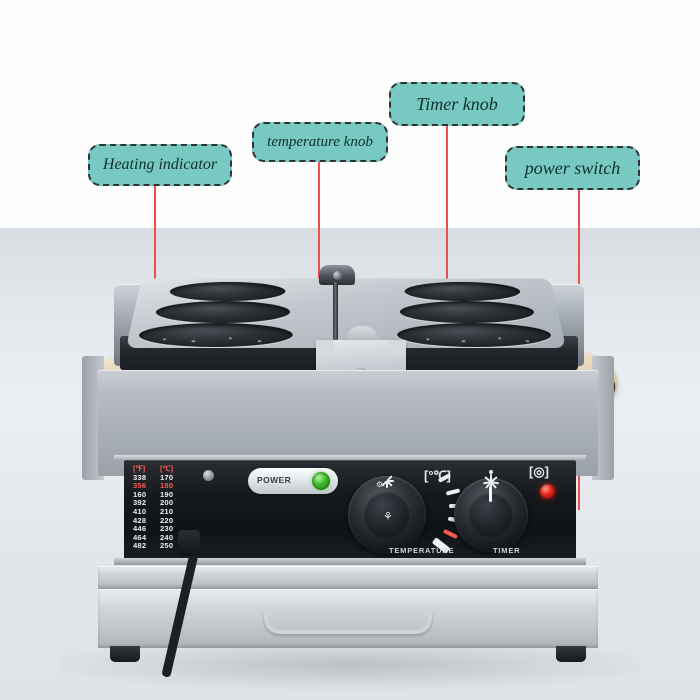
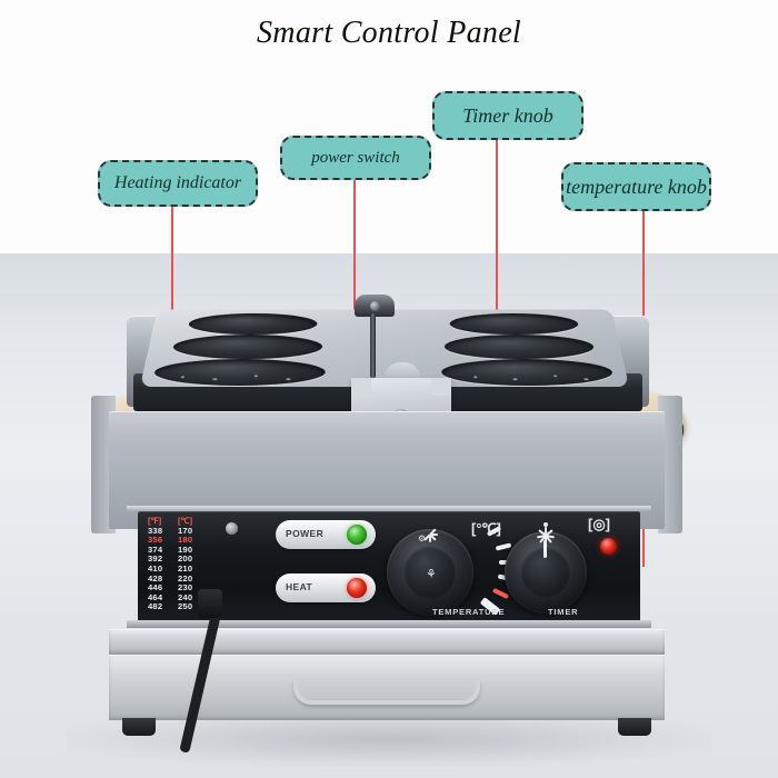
+ Smart Control Panel
  [℉] [℃]
  338 170
  356 180
- 160 190
+ 374 190
  392 200
  410 210
  428 220
  446 230
  464 240
  482 250
  POWER
+ HEAT
  ⚘
  ⚙
  [°℃]
  [◎]
  TEMPERATURE
  TIMER
  Heating indicator
- temperature knob
+ power switch
  Timer knob
- power switch
+ temperature knob
